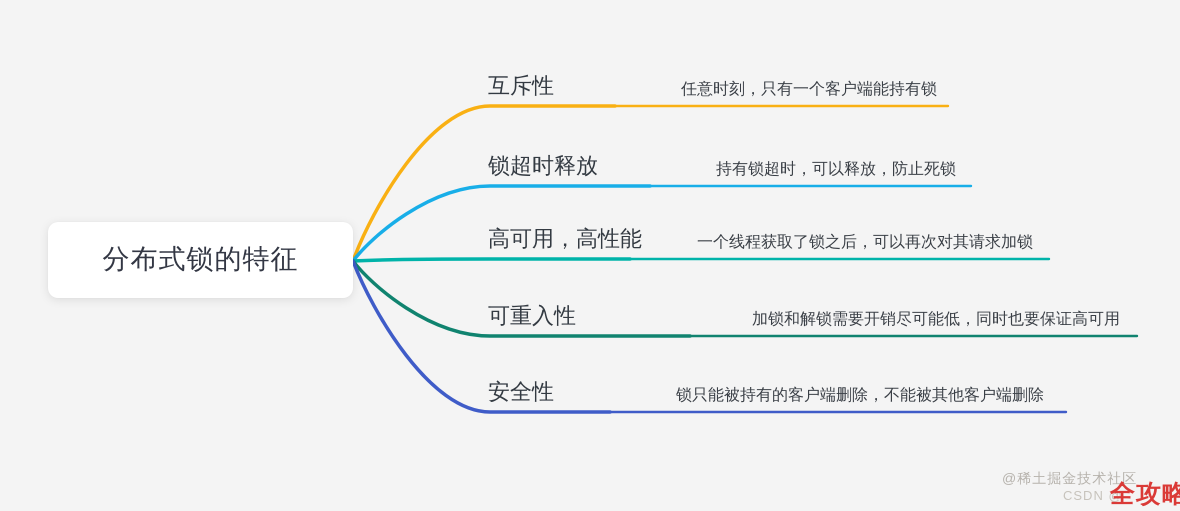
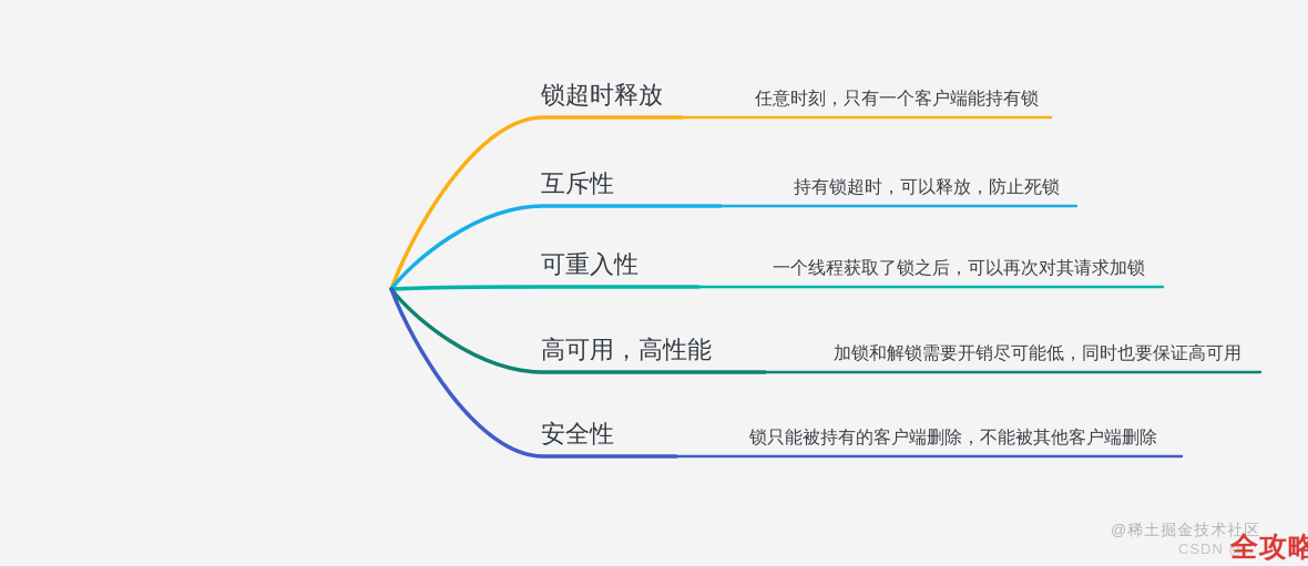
- 分布式锁的特征
- 互斥性
+ 锁超时释放
  任意时刻，只有一个客户端能持有锁
- 锁超时释放
+ 互斥性
  持有锁超时，可以释放，防止死锁
- 高可用，高性能
+ 可重入性
  一个线程获取了锁之后，可以再次对其请求加锁
- 可重入性
+ 高可用，高性能
  加锁和解锁需要开销尽可能低，同时也要保证高可用
  安全性
  锁只能被持有的客户端删除，不能被其他客户端删除
  @稀土掘金技术社区
  CSDN @
  全攻略
